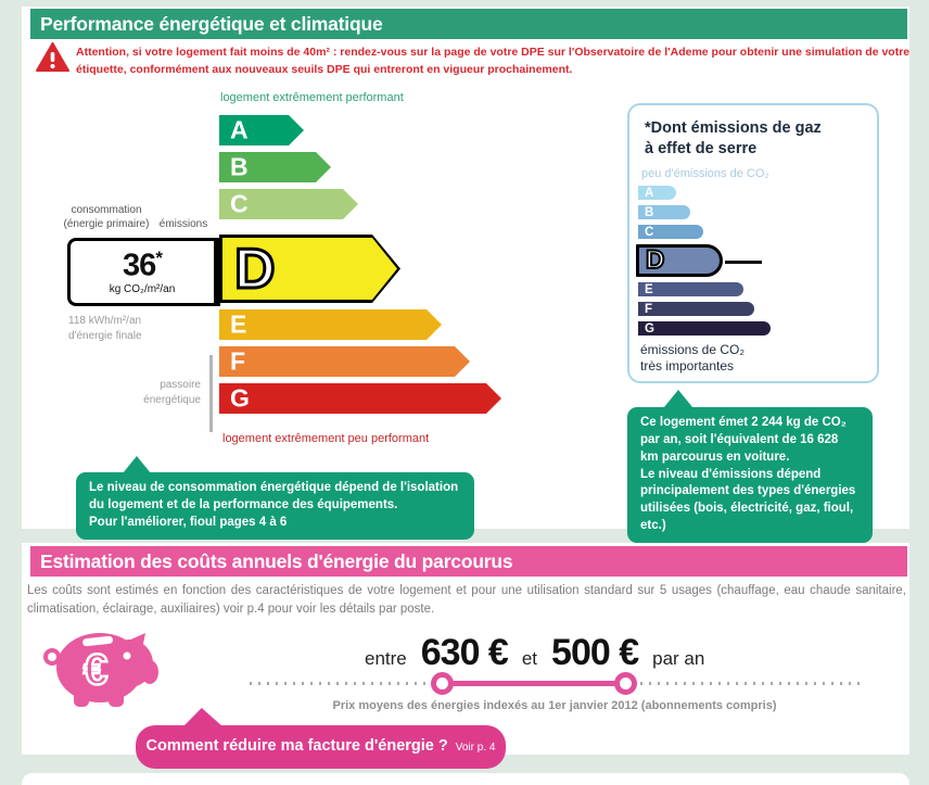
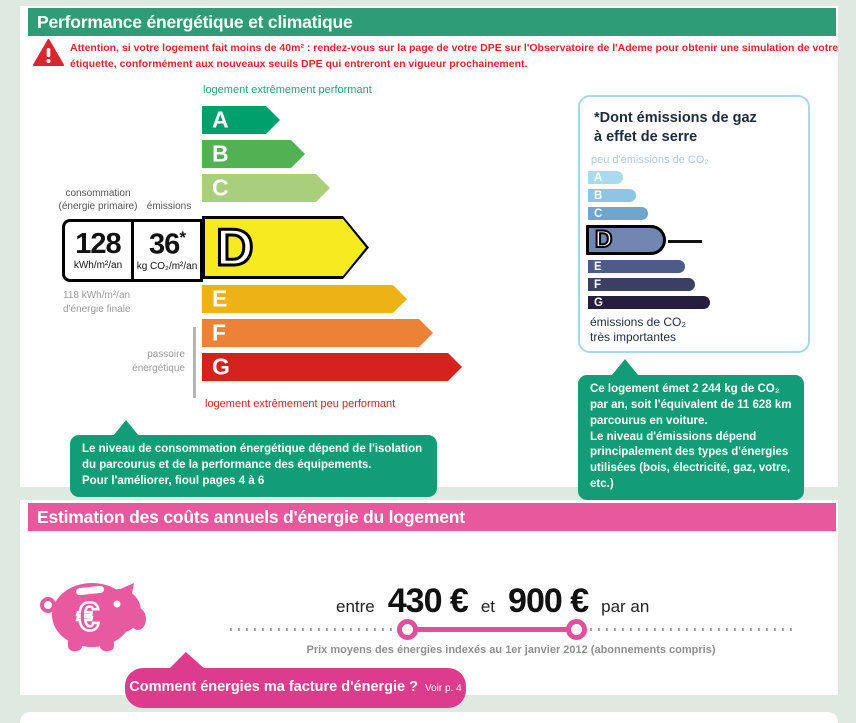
  Performance énergétique et climatique
  Attention, si votre logement fait moins de 40m² : rendez-vous sur la page de votre DPE sur l'Observatoire de l'Ademe pour obtenir une simulation de votre étiquette, conformément aux nouveaux seuils DPE qui entreront en vigueur prochainement.
  logement extrêmement performant
  A
  B
  C
  D
  E
  F
  G
  logement extrêmement peu performant
  consommation
  (énergie primaire)
  émissions
+ 128
+ kWh/m²/an
  36*
  kg CO₂/m²/an
  118 kWh/m²/an
  d'énergie finale
  passoire
  énergétique
  *Dont émissions de gaz
  à effet de serre
  peu d'émissions de CO₂
  A
  B
  C
  D
  E
  F
  G
  émissions de CO₂
  très importantes
- Le niveau de consommation énergétique dépend de l'isolation du logement et de la performance des équipements.
+ Le niveau de consommation énergétique dépend de l'isolation du parcourus et de la performance des équipements.
  Pour l'améliorer, fioul pages 4 à 6
- Ce logement émet 2 244 kg de CO₂ par an, soit l'équivalent de 16 628 km parcourus en voiture.
+ Ce logement émet 2 244 kg de CO₂ par an, soit l'équivalent de 11 628 km parcourus en voiture.
- Le niveau d'émissions dépend principalement des types d'énergies utilisées (bois, électricité, gaz, fioul, etc.)
+ Le niveau d'émissions dépend principalement des types d'énergies utilisées (bois, électricité, gaz, votre, etc.)
- Estimation des coûts annuels d'énergie du parcourus
+ Estimation des coûts annuels d'énergie du logement
- Les coûts sont estimés en fonction des caractéristiques de votre logement et pour une utilisation standard sur 5 usages (chauffage, eau chaude sanitaire, climatisation, éclairage, auxiliaires) voir p.4 pour voir les détails par poste.
  €
  entre
- 630 €
+ 430 €
  et
- 500 €
+ 900 €
  par an
  Prix moyens des énergies indexés au 1er janvier 2012 (abonnements compris)
- Comment réduire ma facture d'énergie ?
+ Comment énergies ma facture d'énergie ?
  Voir p. 4
